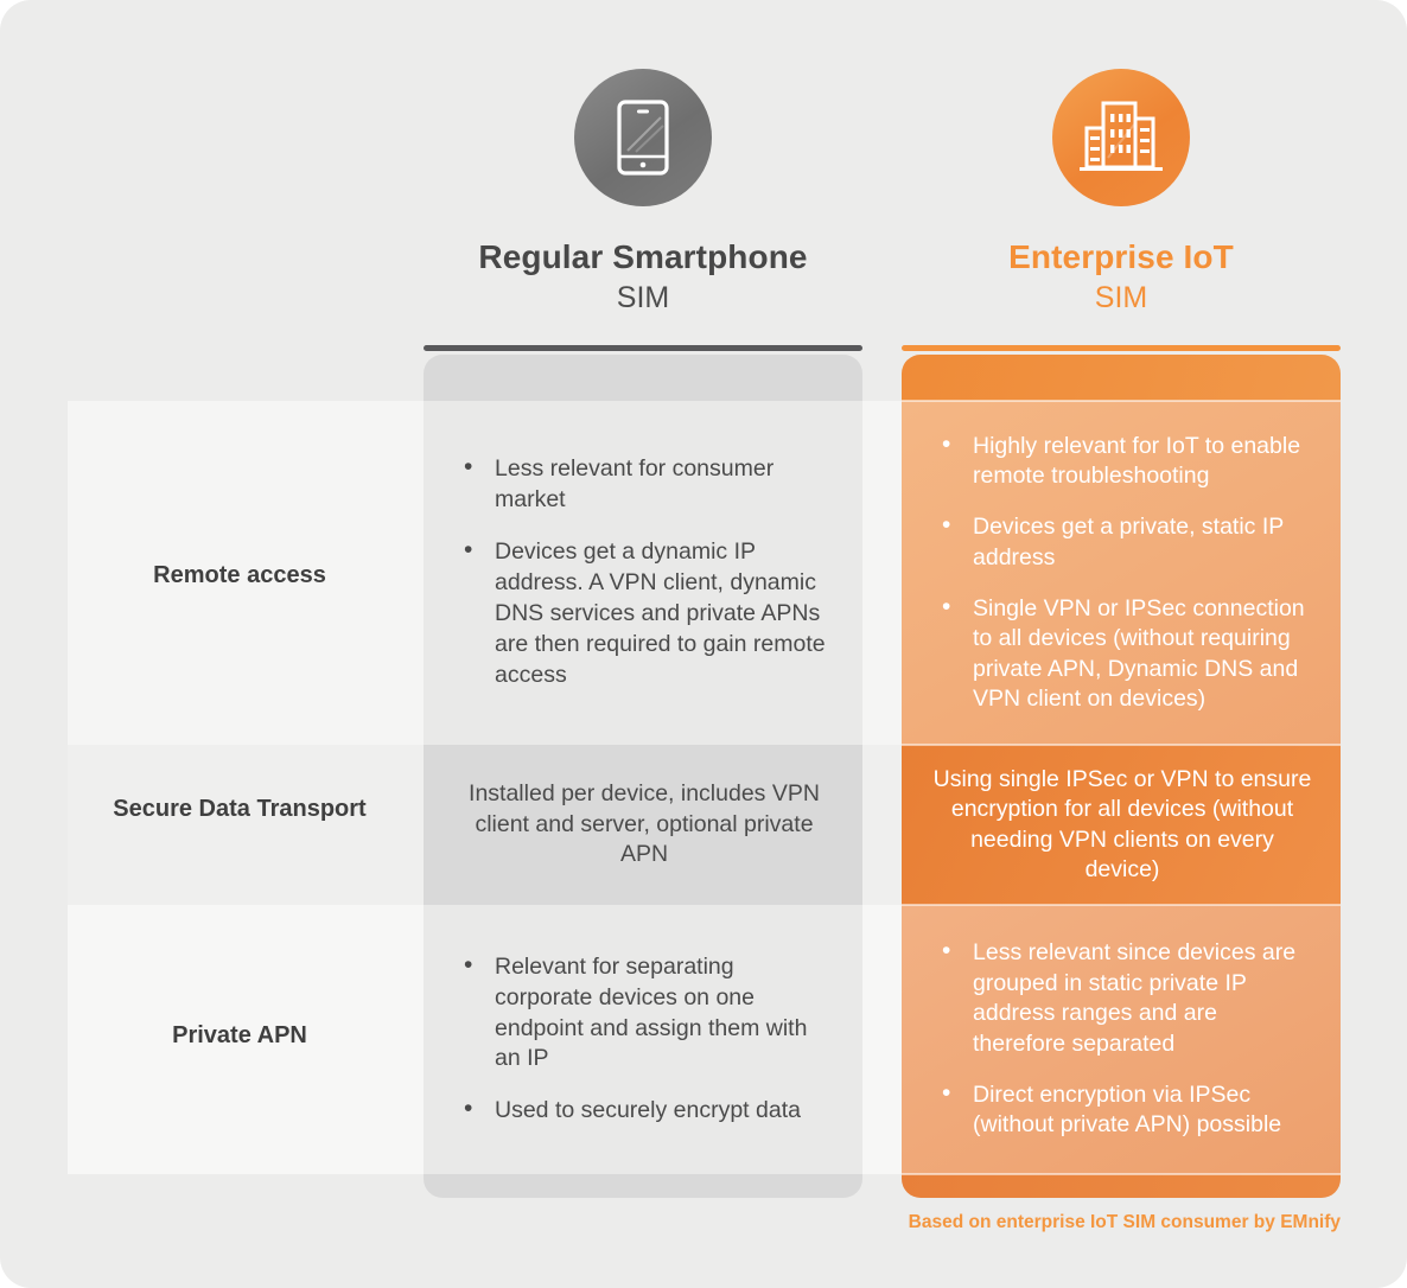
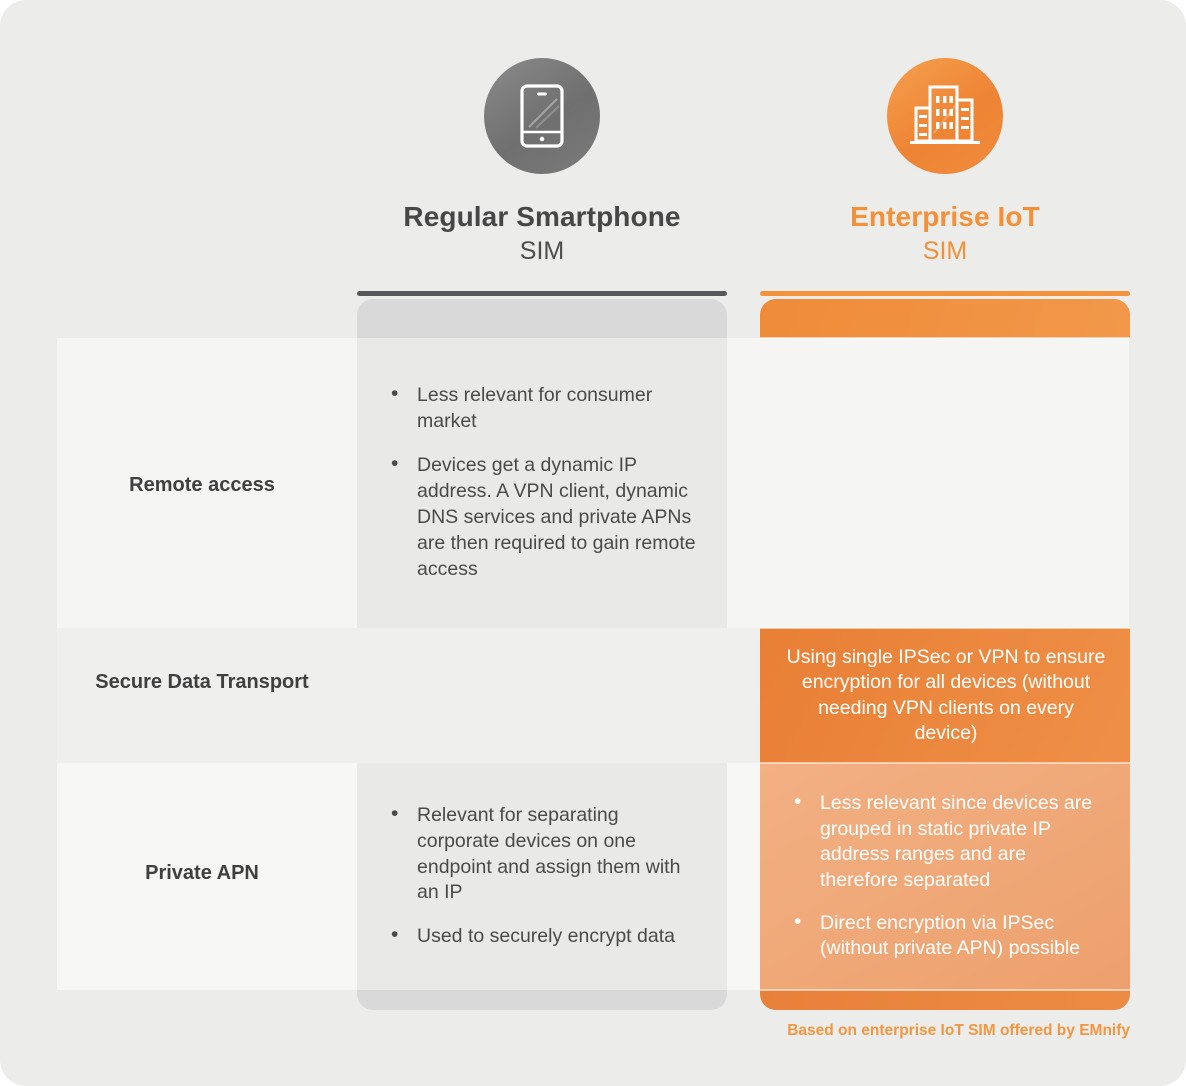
  Less relevant for consumer market
  Devices get a dynamic IP address. A VPN client, dynamic DNS services and private APNs are then required to gain remote access
- Installed per device, includes VPN client and server, optional private APN
  Relevant for separating corporate devices on one endpoint and assign them with an IP
  Used to securely encrypt data
- Highly relevant for IoT to enable remote troubleshooting
- Devices get a private, static IP address
- Single VPN or IPSec connection to all devices (without requiring private APN, Dynamic DNS and VPN client on devices)
  Using single IPSec or VPN to ensure encryption for all devices (without needing VPN clients on every device)
  Less relevant since devices are grouped in static private IP address ranges and are therefore separated
  Direct encryption via IPSec (without private APN) possible
  Regular Smartphone
  SIM
  Enterprise IoT
  SIM
  Remote access
  Secure Data Transport
  Private APN
- Based on enterprise IoT SIM consumer by EMnify
+ Based on enterprise IoT SIM offered by EMnify
